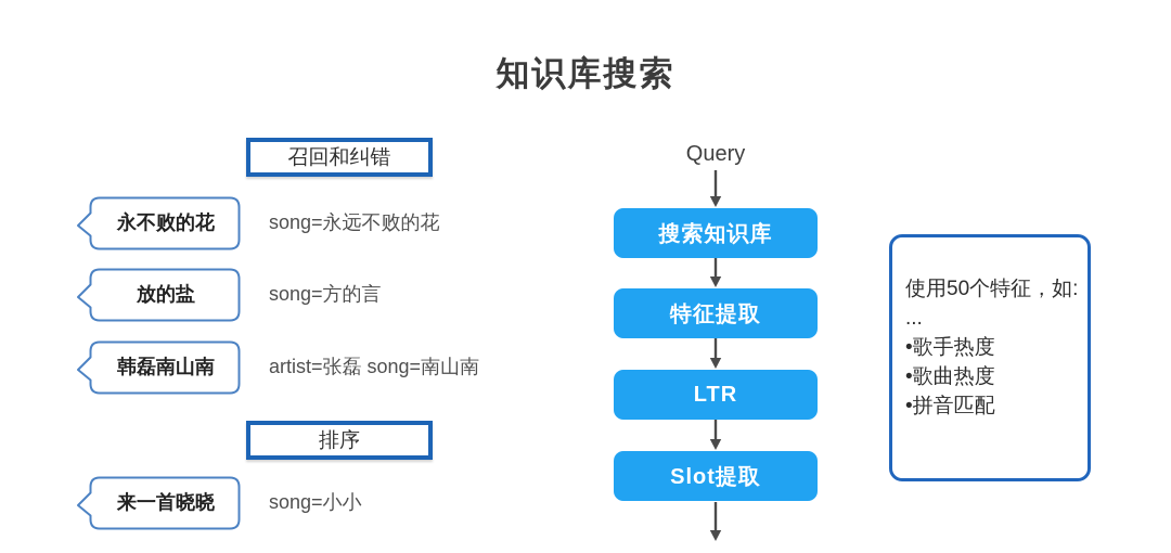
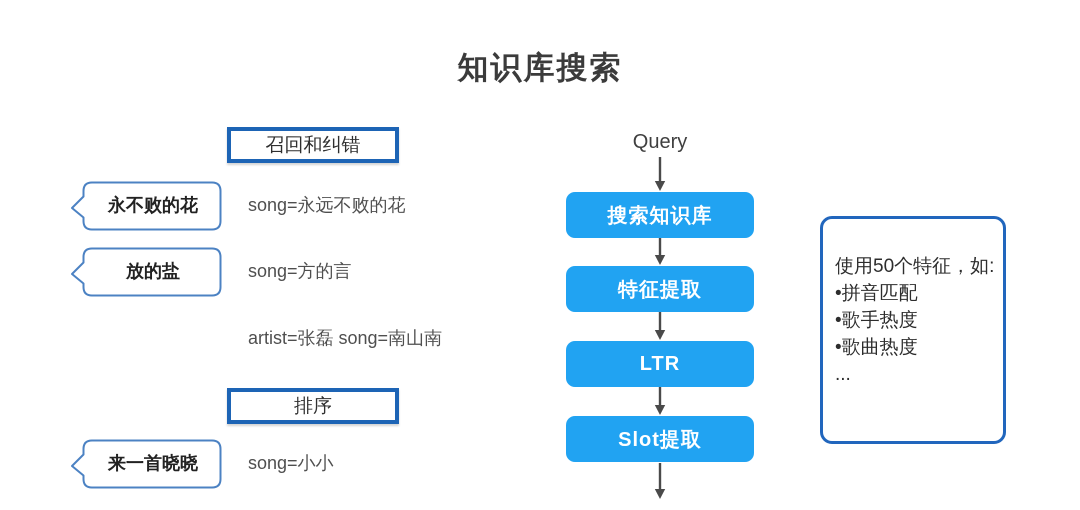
  知识库搜索
  召回和纠错
  排序
  永不败的花
  song=永远不败的花
  放的盐
  song=方的言
- 韩磊南山南
  artist=张磊 song=南山南
  来一首晓晓
  song=小小
  Query
  搜索知识库
  特征提取
  LTR
  Slot提取
  使用50个特征，如:
- ...
+ •拼音匹配
  •歌手热度
  •歌曲热度
- •拼音匹配
+ ...
